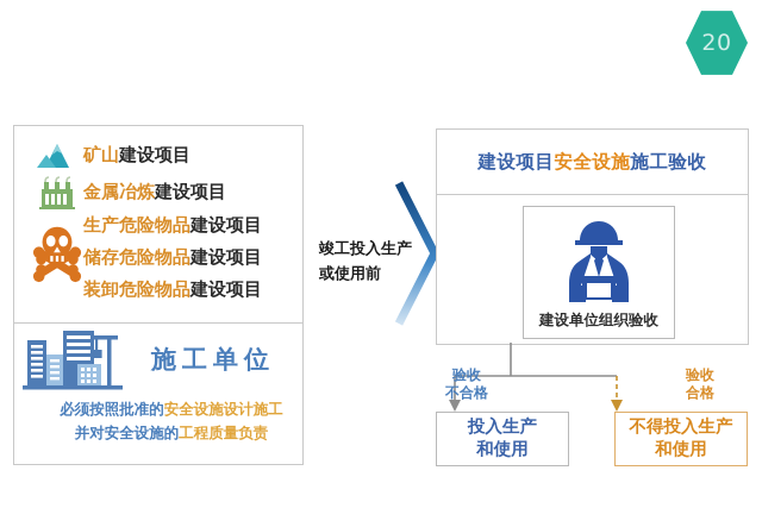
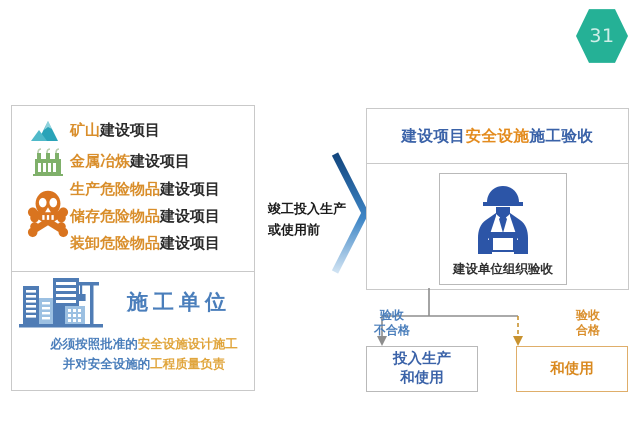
- 20
+ 31
  矿山建设项目
  金属冶炼建设项目
  生产危险物品
  建设项目
  储存危险物品
  建设项目
  装卸危险物品
  建设项目
  施工单位
  必须按照批准的安全设施设计施工
  并对安全设施的工程质量负责
  竣工投入生产
  或使用前
  建设项目
  安全设施
  施工验收
  建设单位组织验收
  验收
  不合格
  验收
  合格
  投入生产
  和使用
- 不得投入生产
  和使用
